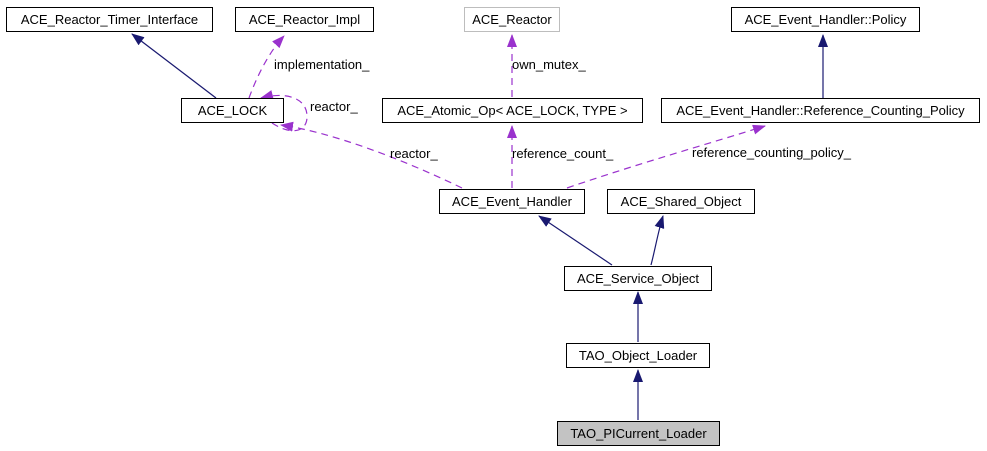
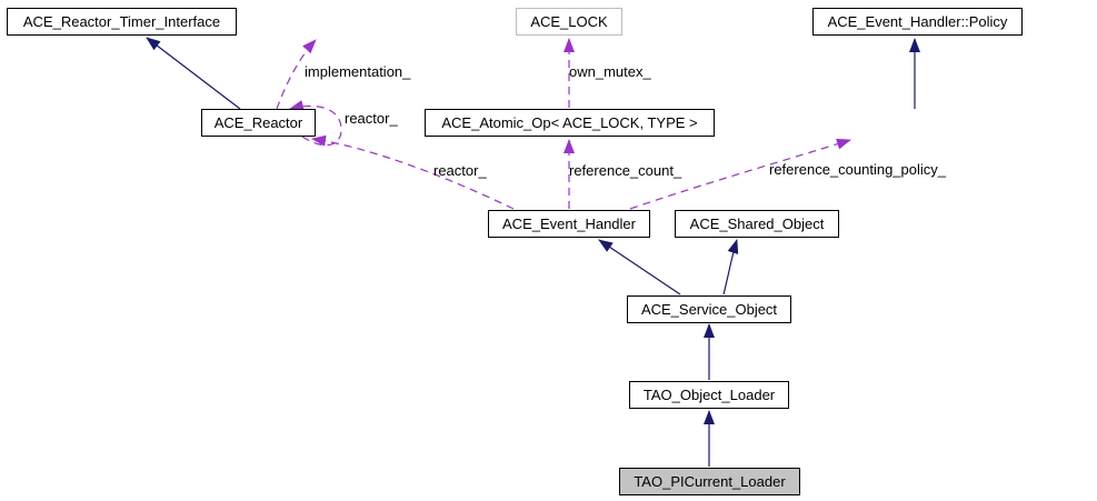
  ACE_Reactor_Timer_Interface
- ACE_Reactor_Impl
- ACE_Reactor
+ ACE_LOCK
  ACE_Event_Handler::Policy
- ACE_LOCK
+ ACE_Reactor
  ACE_Atomic_Op< ACE_LOCK, TYPE >
- ACE_Event_Handler::Reference_Counting_Policy
  ACE_Event_Handler
  ACE_Shared_Object
  ACE_Service_Object
  TAO_Object_Loader
  TAO_PICurrent_Loader
  implementation_
  own_mutex_
  reactor_
  reactor_
  reference_count_
  reference_counting_policy_
